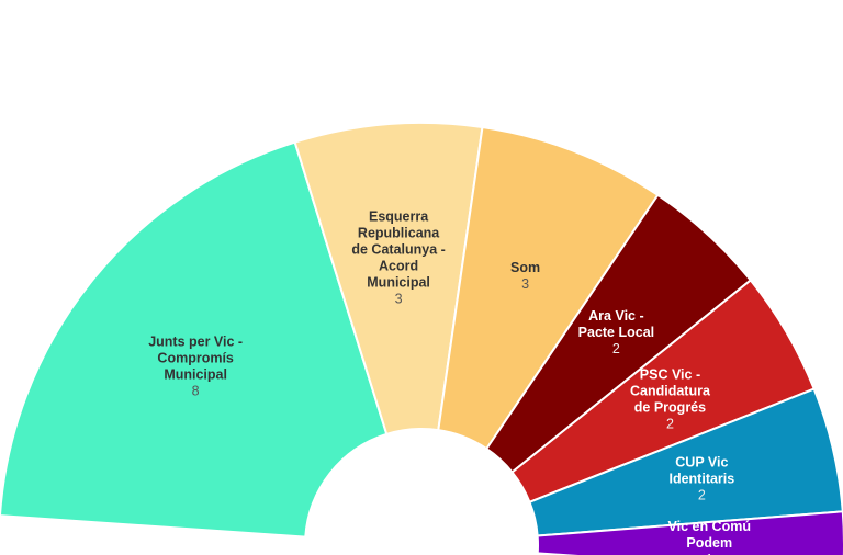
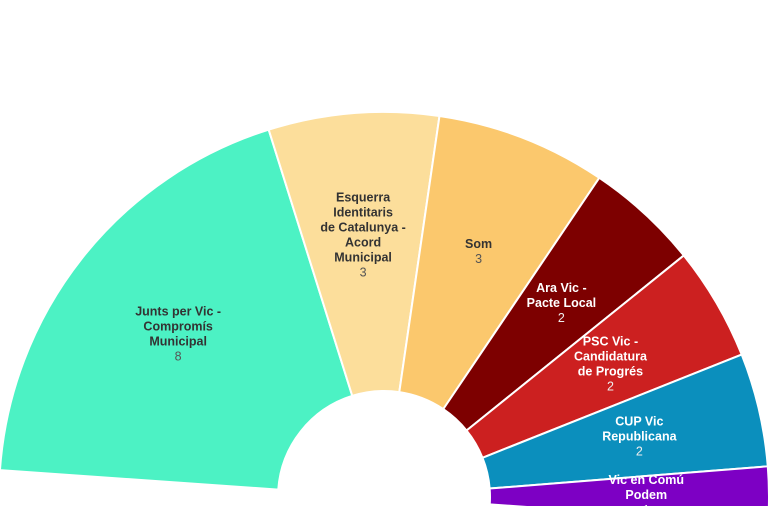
  Junts per Vic -
  Compromís
  Municipal
  8
  Esquerra
- Republicana
+ Identitaris
  de Catalunya -
  Acord
  Municipal
  3
  Som
  3
  Ara Vic -
  Pacte Local
  2
  PSC Vic -
  Candidatura
  de Progrés
  2
  CUP Vic
- Identitaris
+ Republicana
  2
  Vic en Comú
  Podem
